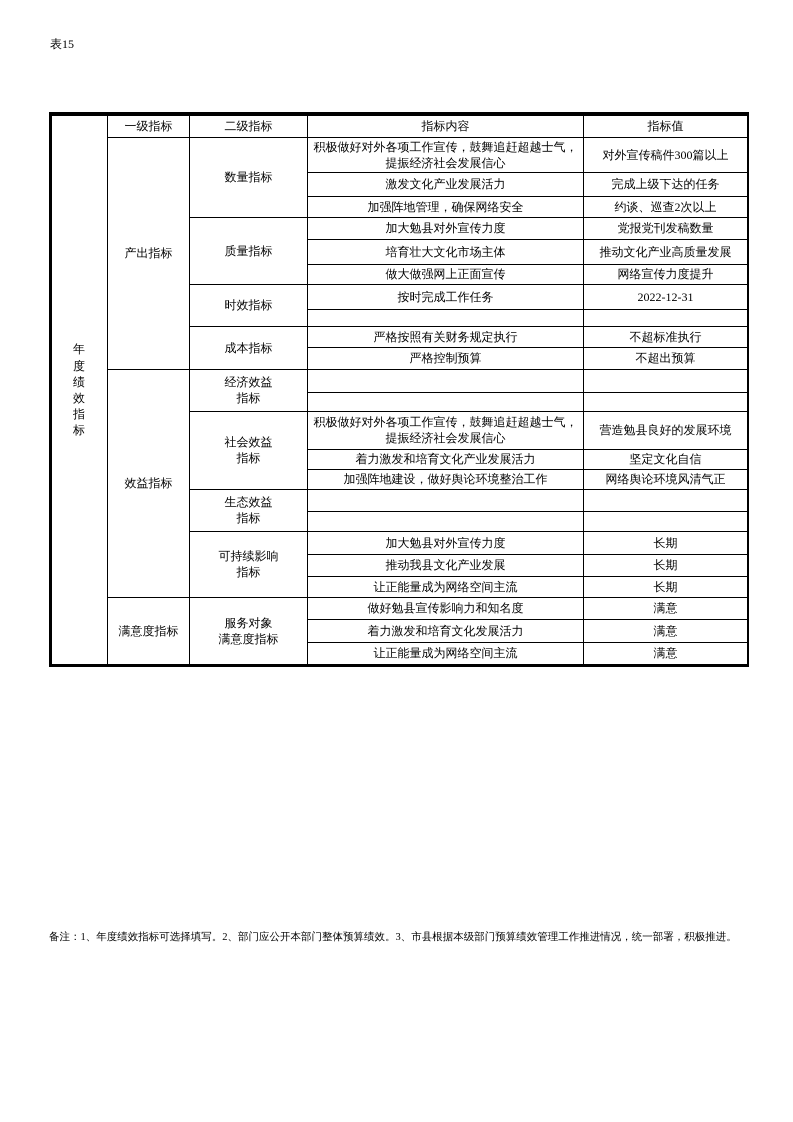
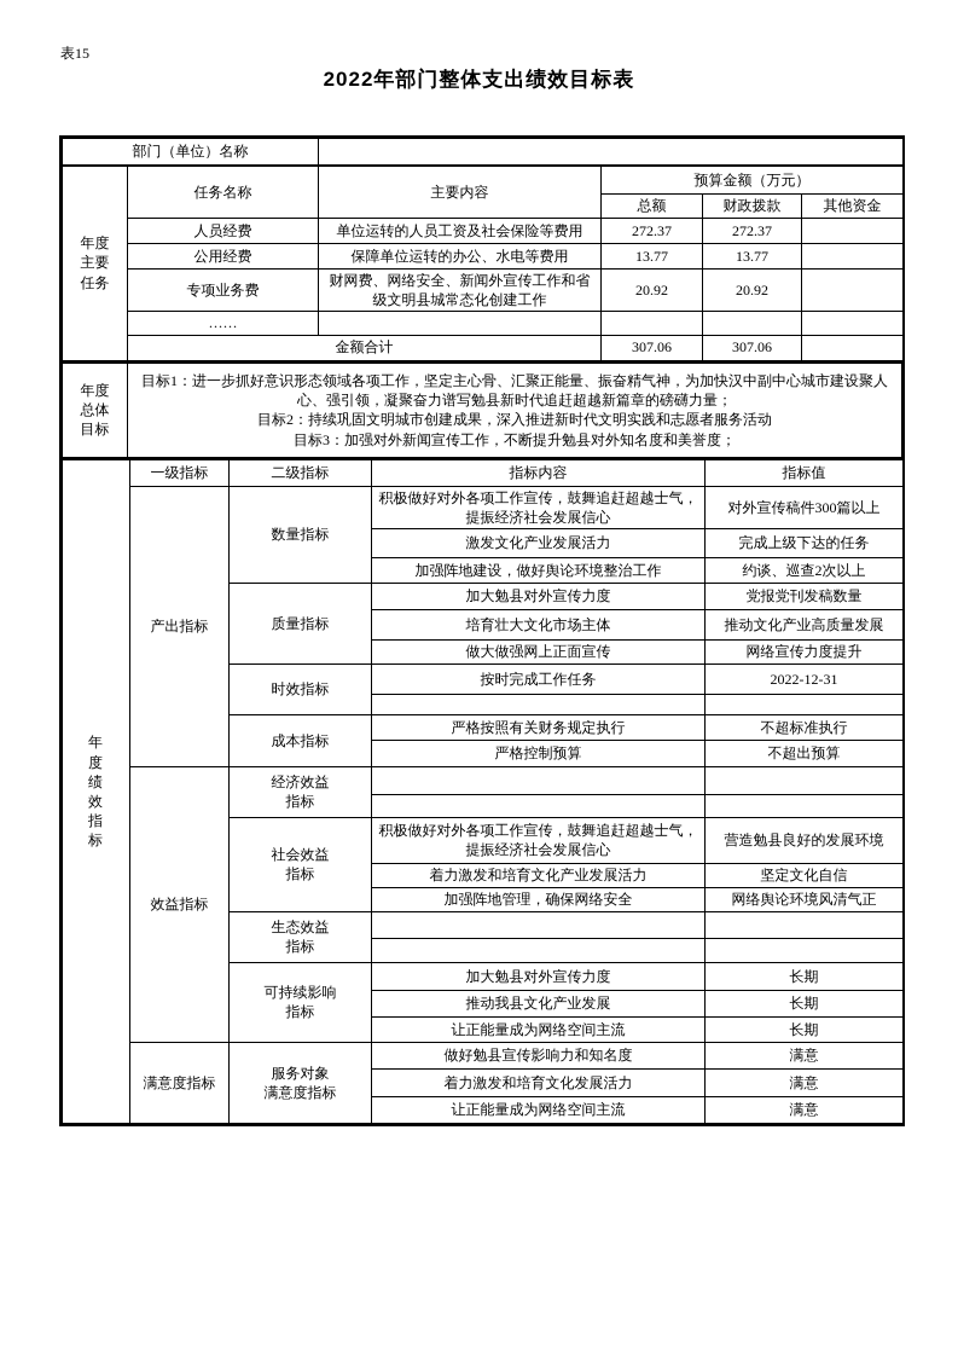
  表15
+ 2022年部门整体支出绩效目标表
+ 部门（单位）名称
+ 年度 主要 任务	任务名称	主要内容	预算金额（万元）
+ 总额	财政拨款	其他资金
+ 人员经费	单位运转的人员工资及社会保险等费用	272.37	272.37
+ 公用经费	保障单位运转的办公、水电等费用	13.77	13.77
+ 专项业务费	财网费、网络安全、新闻外宣传工作和省级文明县城常态化创建工作	20.92	20.92
+ ……
+ 金额合计	307.06	307.06
+ 年度 总体 目标	目标1：进一步抓好意识形态领域各项工作，坚定主心骨、汇聚正能量、振奋精气神，为加快汉中副中心城市建设聚人心、强引领，凝聚奋力谱写勉县新时代追赶超越新篇章的磅礴力量； 目标2：持续巩固文明城市创建成果，深入推进新时代文明实践和志愿者服务活动 目标3：加强对外新闻宣传工作，不断提升勉县对外知名度和美誉度；
  年 度 绩 效 指 标	一级指标	二级指标	指标内容	指标值
  产出指标	数量指标	积极做好对外各项工作宣传，鼓舞追赶超越士气，提振经济社会发展信心	对外宣传稿件300篇以上
  激发文化产业发展活力	完成上级下达的任务
- 加强阵地管理，确保网络安全	约谈、巡查2次以上
+ 加强阵地建设，做好舆论环境整治工作	约谈、巡查2次以上
  质量指标	加大勉县对外宣传力度	党报党刊发稿数量
  培育壮大文化市场主体	推动文化产业高质量发展
  做大做强网上正面宣传	网络宣传力度提升
  时效指标	按时完成工作任务	2022-12-31
  成本指标	严格按照有关财务规定执行	不超标准执行
  严格控制预算	不超出预算
  效益指标	经济效益 指标
  社会效益 指标	积极做好对外各项工作宣传，鼓舞追赶超越士气，提振经济社会发展信心	营造勉县良好的发展环境
  着力激发和培育文化产业发展活力	坚定文化自信
- 加强阵地建设，做好舆论环境整治工作	网络舆论环境风清气正
+ 加强阵地管理，确保网络安全	网络舆论环境风清气正
  生态效益 指标
  可持续影响 指标	加大勉县对外宣传力度	长期
  推动我县文化产业发展	长期
  让正能量成为网络空间主流	长期
  满意度指标	服务对象 满意度指标	做好勉县宣传影响力和知名度	满意
  着力激发和培育文化发展活力	满意
  让正能量成为网络空间主流	满意
- 备注：1、年度绩效指标可选择填写。2、部门应公开本部门整体预算绩效。3、市县根据本级部门预算绩效管理工作推进情况，统一部署，积极推进。
